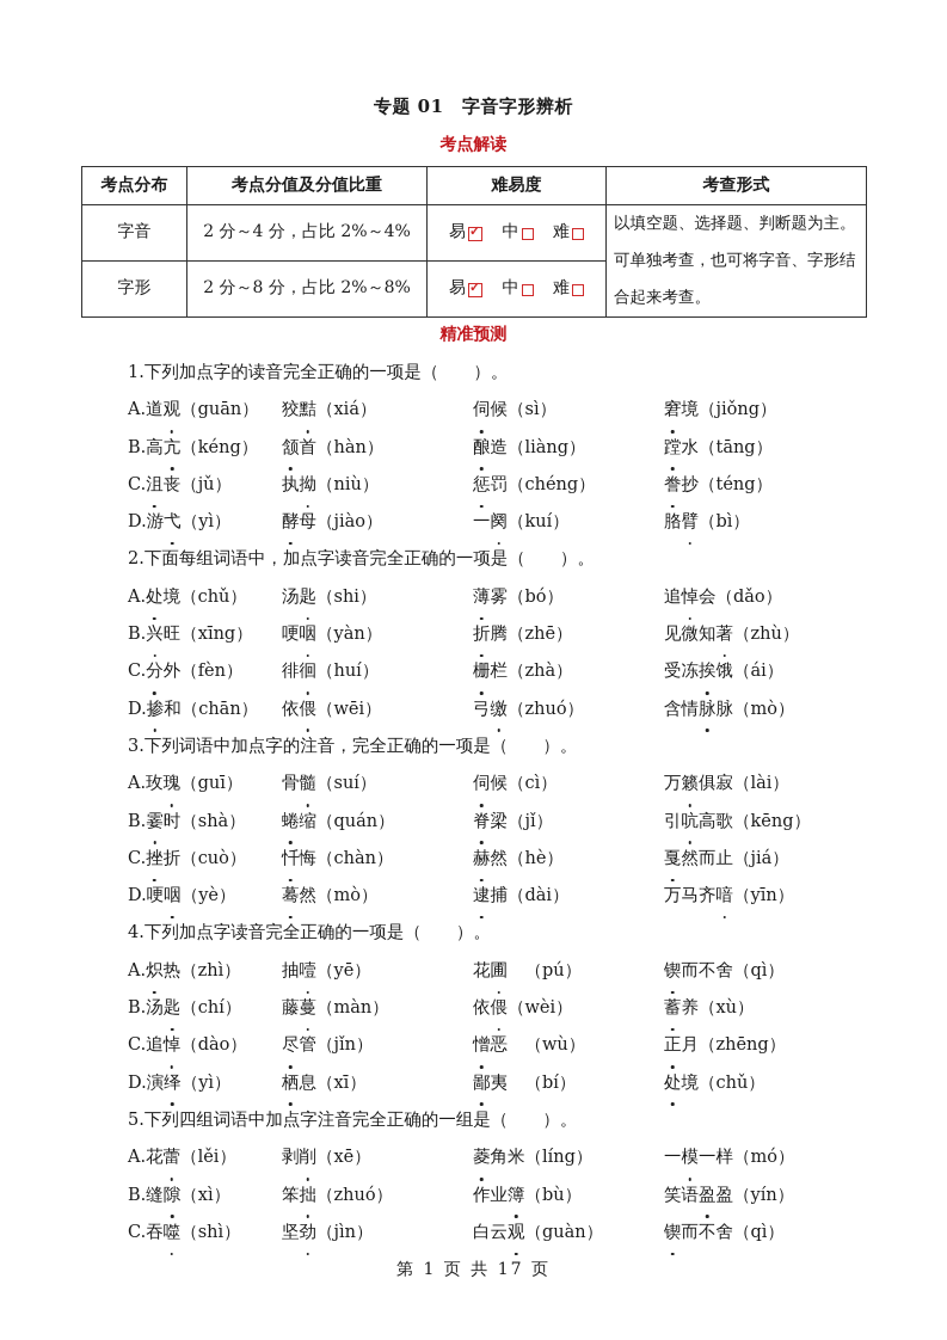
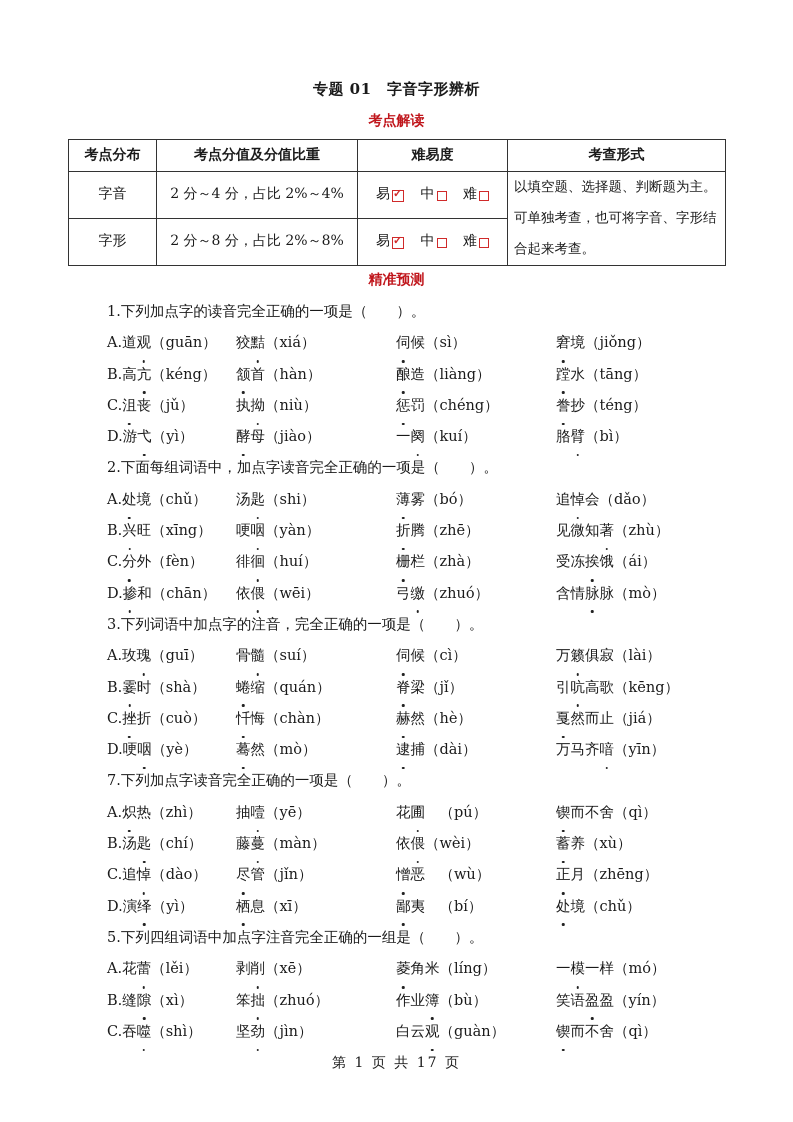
  专题 01 字音字形辨析
  考点解读
  考点分布	考点分值及分值比重	难易度	考查形式
  字音	2 分～4 分，占比 2%～4%	易 中 难	以填空题、选择题、判断题为主。可单独考查，也可将字音、字形结合起来考查。
  字形	2 分～8 分，占比 2%～8%	易 中 难
  精准预测
  1.下列加点字的读音完全正确的一项是（ ）。
  A.道观（guān）
  狡黠（xiá）
  伺候（sì）
  窘境（jiǒng）
  B.高亢（kéng）
  颔首（hàn）
  酿造（liàng）
  蹚水（tāng）
  C.沮丧（jǔ）
  执拗（niù）
  惩罚（chéng）
  誊抄（téng）
  D.游弋（yì）
  酵母（jiào）
  一阕（kuí）
  胳臂（bì）
  2.下面每组词语中，加点字读音完全正确的一项是（ ）。
  A.处境（chǔ）
  汤匙（shi）
  薄雾（bó）
  追悼会（dǎo）
  B.兴旺（xīng）
  哽咽（yàn）
  折腾（zhē）
  见微知著（zhù）
  C.分外（fèn）
  徘徊（huí）
  栅栏（zhà）
  受冻挨饿（ái）
  D.掺和（chān）
  依偎（wēi）
  弓缴（zhuó）
  含情脉脉（mò）
  3.下列词语中加点字的注音，完全正确的一项是（ ）。
  A.玫瑰（guī）
  骨髓（suí）
  伺候（cì）
  万籁俱寂（lài）
  B.霎时（shà）
  蜷缩（quán）
  脊梁（jǐ）
  引吭高歌（kēng）
  C.挫折（cuò）
  忏悔（chàn）
  赫然（hè）
  戛然而止（jiá）
  D.哽咽（yè）
  蓦然（mò）
  逮捕（dài）
  万马齐喑（yīn）
- 4.下列加点字读音完全正确的一项是（ ）。
+ 7.下列加点字读音完全正确的一项是（ ）。
  A.炽热（zhì）
  抽噎（yē）
  花圃 （pú）
  锲而不舍（qì）
  B.汤匙（chí）
  藤蔓（màn）
  依偎（wèi）
  蓄养（xù）
  C.追悼（dào）
  尽管（jǐn）
  憎恶 （wù）
  正月（zhēng）
  D.演绎（yì）
  栖息（xī）
  鄙夷 （bí）
  处境（chǔ）
  5.下列四组词语中加点字注音完全正确的一组是（ ）。
  A.花蕾（lěi）
  剥削（xē）
  菱角米（líng）
  一模一样（mó）
  B.缝隙（xì）
  笨拙（zhuó）
  作业簿（bù）
  笑语盈盈（yín）
  C.吞噬（shì）
  坚劲（jìn）
  白云观（guàn）
  锲而不舍（qì）
  第 1 页 共 17 页
